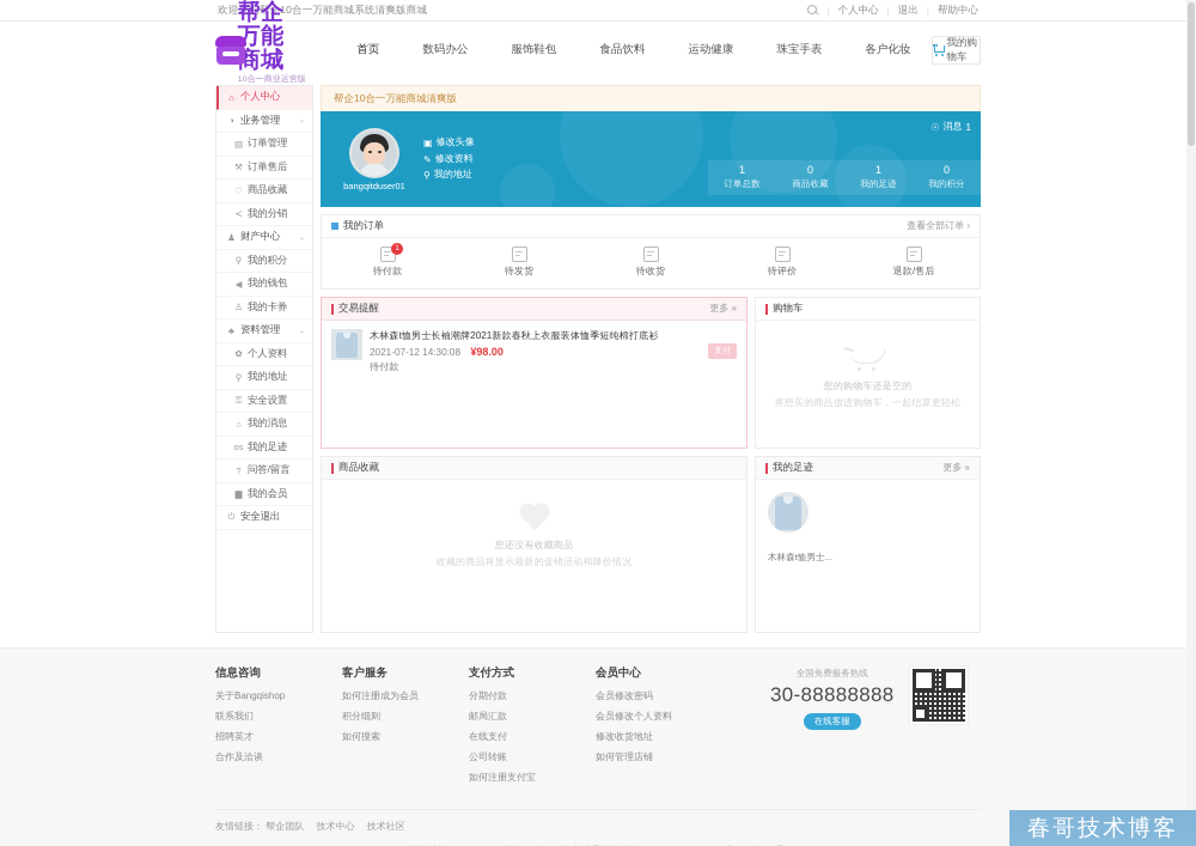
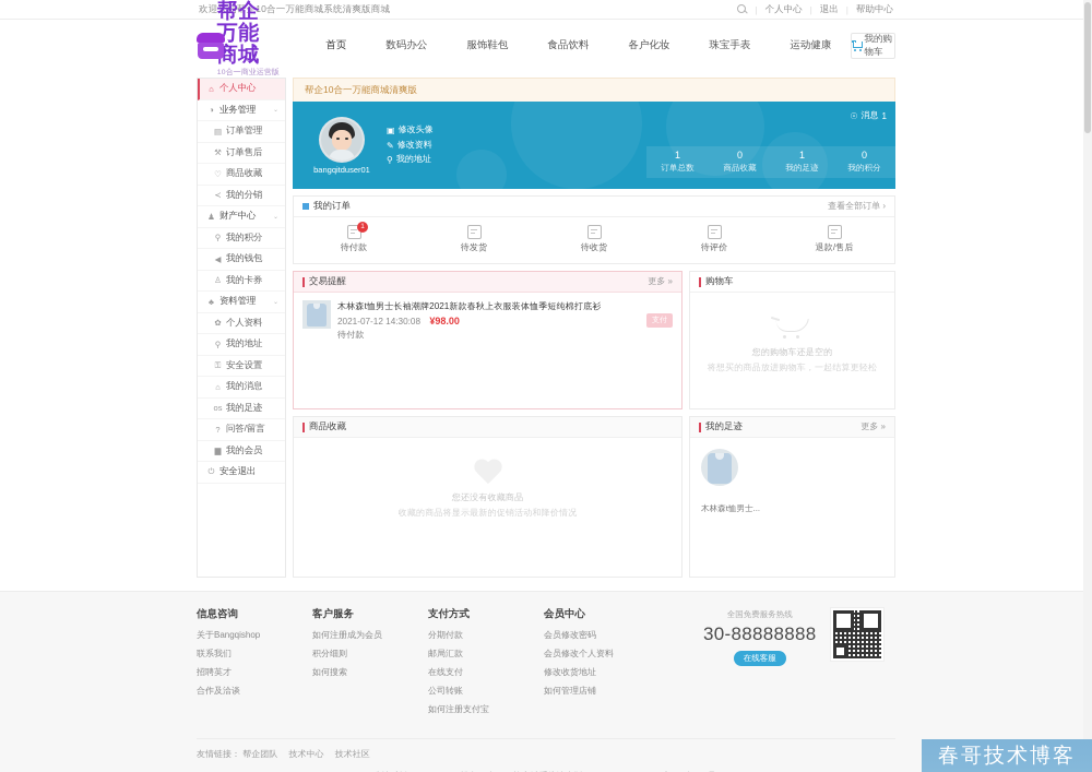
  欢迎来到帮企10合一万能商城系统清爽版商城
  |
  个人中心
  退出
  帮助中心
  帮企万能商城
  首页
  数码办公
  服饰鞋包
  食品饮料
- 运动健康
+ 各户化妆
  珠宝手表
- 各户化妆
+ 运动健康
  我的购物车
  ⌂
  个人中心
  ◑
  业务管理
  ▤
  订单管理
  ⚒
  订单售后
  ♡
  商品收藏
  ≺
  我的分销
  ♟
  财产中心
  ⚲
  我的积分
  ◀
  我的钱包
  ♙
  我的卡券
  ♣
  资料管理
  ✿
  个人资料
  ⚲
  我的地址
  ⚿
  安全设置
  ⌂
  我的消息
  os
  我的足迹
  ?
  问答/留言
  ▆
  我的会员
  ⏻
  安全退出
  帮企10合一万能商城清爽版
  bangqitduser01
  ▣
  修改头像
  ✎
  修改资料
  ⚲
  我的地址
  ☉
  消息
  1
  1
  订单总数
  0
  商品收藏
  1
  我的足迹
  0
  我的积分
  我的订单
  查看全部订单 ›
  待付款
  待发货
  待收货
  待评价
  退款/售后
  交易提醒
  更多 »
  木林森t恤男士长袖潮牌2021新款春秋上衣服装体恤季短纯棉打底衫
  2021-07-12 14:30:08 ¥98.00
  待付款
  购物车
  您的购物车还是空的
  将想买的商品放进购物车，一起结算更轻松
  商品收藏
  您还没有收藏商品
  收藏的商品将显示最新的促销活动和降价情况
  我的足迹
  更多 »
  木林森t恤男士...
  信息咨询
  关于Bangqishop
  联系我们
  招聘英才
  合作及洽谈
  客户服务
  如何注册成为会员
  积分细则
  如何搜索
  支付方式
  分期付款
  邮局汇款
  在线支付
  公司转账
  如何注册支付宝
  会员中心
  会员修改密码
  会员修改个人资料
  修改收货地址
  如何管理店铺
  全国免费服务热线
  30-88888888
  在线客服
  友情链接： 帮企团队 技术中心 技术社区
  春哥技术博客
